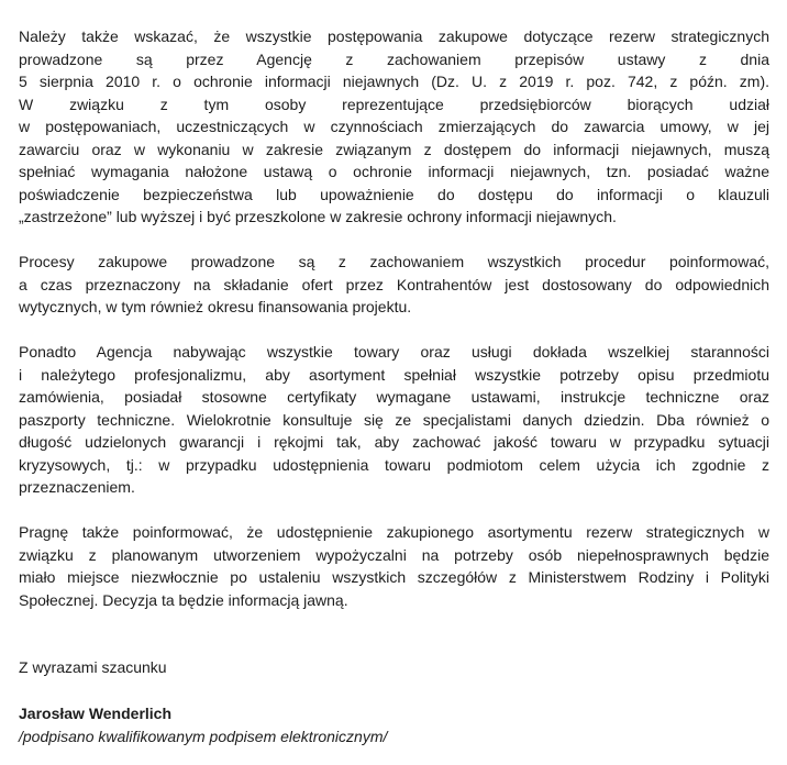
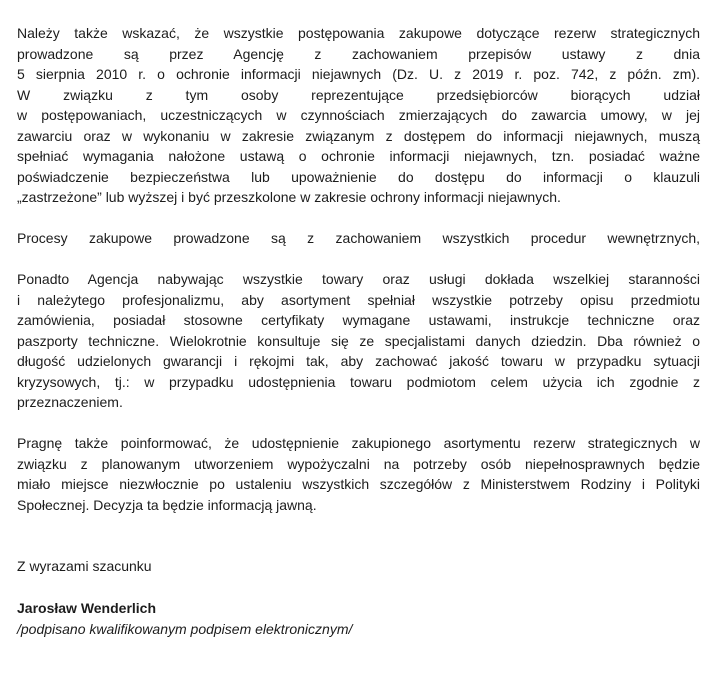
  Należy także wskazać, że wszystkie postępowania zakupowe dotyczące rezerw strategicznych
  prowadzone są przez Agencję z zachowaniem przepisów ustawy z dnia
  5 sierpnia 2010 r. o ochronie informacji niejawnych (Dz. U. z 2019 r. poz. 742, z późn. zm).
  W związku z tym osoby reprezentujące przedsiębiorców biorących udział
  w postępowaniach, uczestniczących w czynnościach zmierzających do zawarcia umowy, w jej
  zawarciu oraz w wykonaniu w zakresie związanym z dostępem do informacji niejawnych, muszą
  spełniać wymagania nałożone ustawą o ochronie informacji niejawnych, tzn. posiadać ważne
  poświadczenie bezpieczeństwa lub upoważnienie do dostępu do informacji o klauzuli
  „zastrzeżone” lub wyższej i być przeszkolone w zakresie ochrony informacji niejawnych.
- Procesy zakupowe prowadzone są z zachowaniem wszystkich procedur poinformować,
+ Procesy zakupowe prowadzone są z zachowaniem wszystkich procedur wewnętrznych,
- a czas przeznaczony na składanie ofert przez Kontrahentów jest dostosowany do odpowiednich
- wytycznych, w tym również okresu finansowania projektu.
  Ponadto Agencja nabywając wszystkie towary oraz usługi dokłada wszelkiej staranności
  i należytego profesjonalizmu, aby asortyment spełniał wszystkie potrzeby opisu przedmiotu
  zamówienia, posiadał stosowne certyfikaty wymagane ustawami, instrukcje techniczne oraz
  paszporty techniczne. Wielokrotnie konsultuje się ze specjalistami danych dziedzin. Dba również o
  długość udzielonych gwarancji i rękojmi tak, aby zachować jakość towaru w przypadku sytuacji
  kryzysowych, tj.: w przypadku udostępnienia towaru podmiotom celem użycia ich zgodnie z
  przeznaczeniem.
  Pragnę także poinformować, że udostępnienie zakupionego asortymentu rezerw strategicznych w
  związku z planowanym utworzeniem wypożyczalni na potrzeby osób niepełnosprawnych będzie
  miało miejsce niezwłocznie po ustaleniu wszystkich szczegółów z Ministerstwem Rodziny i Polityki
  Społecznej. Decyzja ta będzie informacją jawną.
  Z wyrazami szacunku
  Jarosław Wenderlich
  /podpisano kwalifikowanym podpisem elektronicznym/
